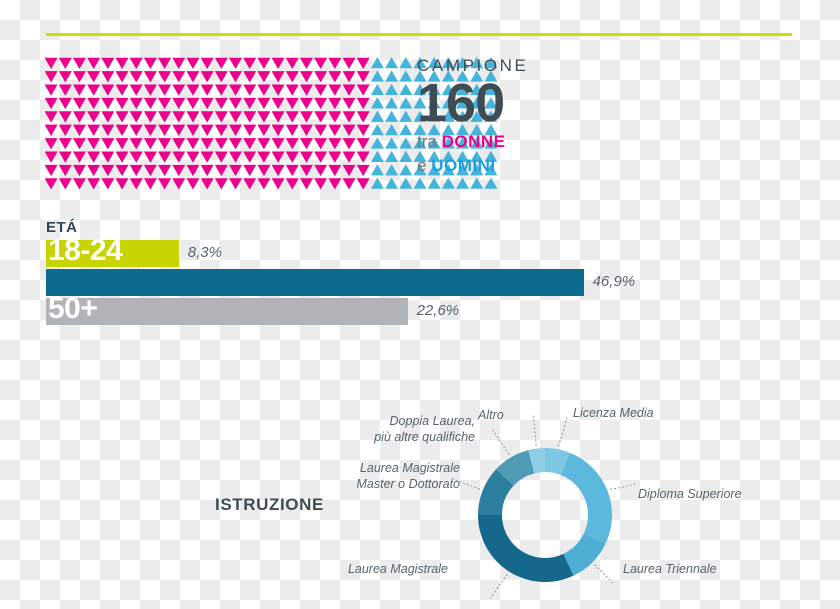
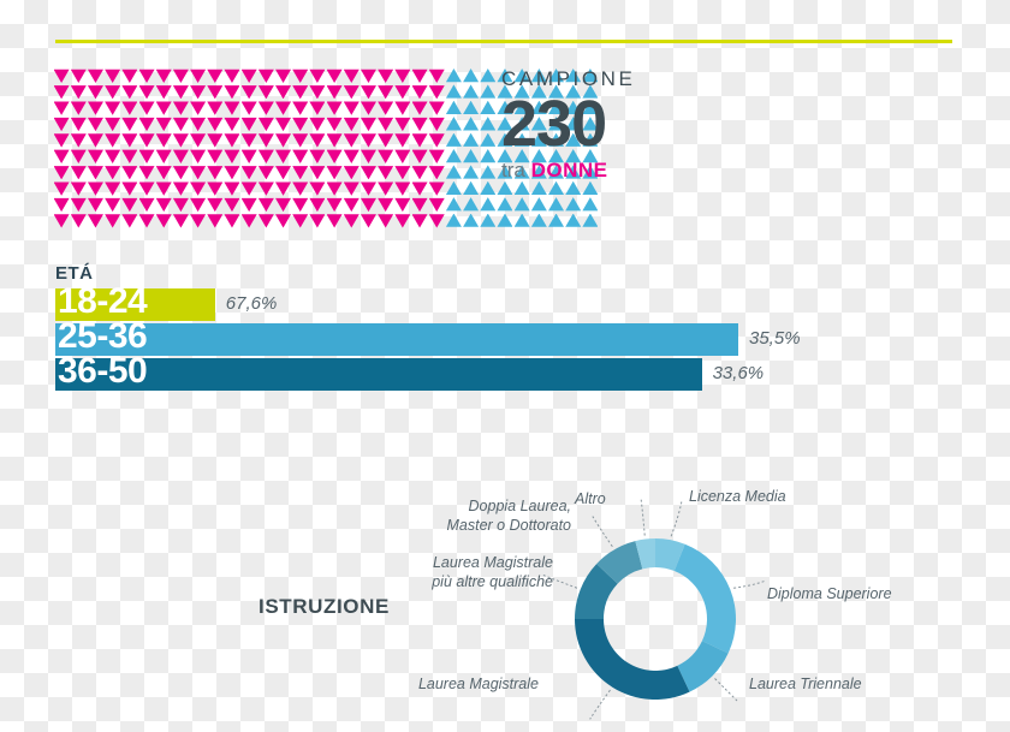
  CAMPIONE
- 160
+ 230
  tra DONNE
- e UOMINI
  ETÁ
  18-24
- 8,3%
+ 67,6%
+ 25-36
+ 35,5%
+ 36-50
- 46,9%
+ 33,6%
- 50+
- 22,6%
  Licenza Media
  Diploma Superiore
  Laurea Triennale
  Laurea Magistrale
  Laurea Magistrale
- Master o Dottorato
+ più altre qualifiche
  Doppia Laurea,
- più altre qualifiche
+ Master o Dottorato
  Altro
  ISTRUZIONE
